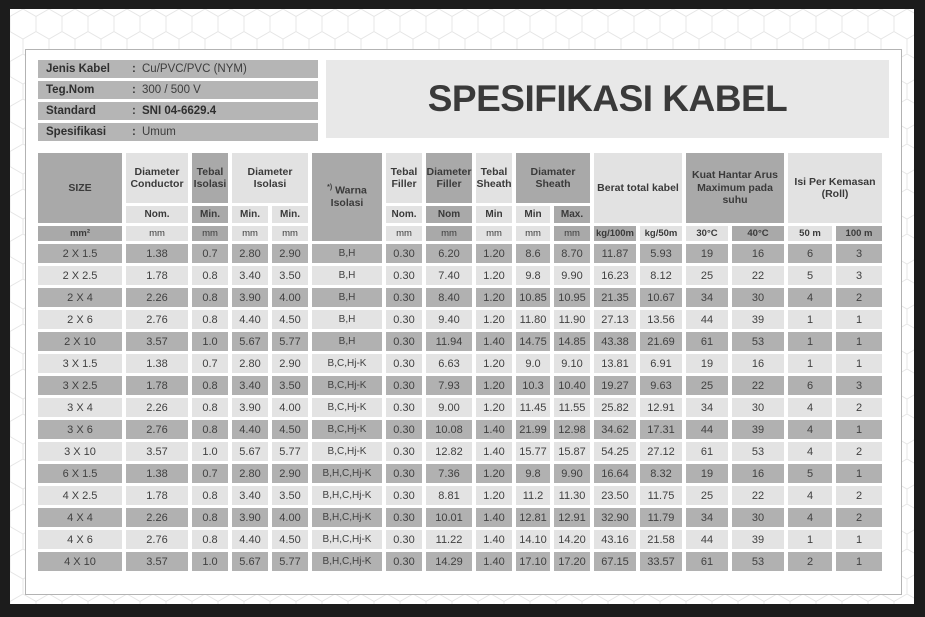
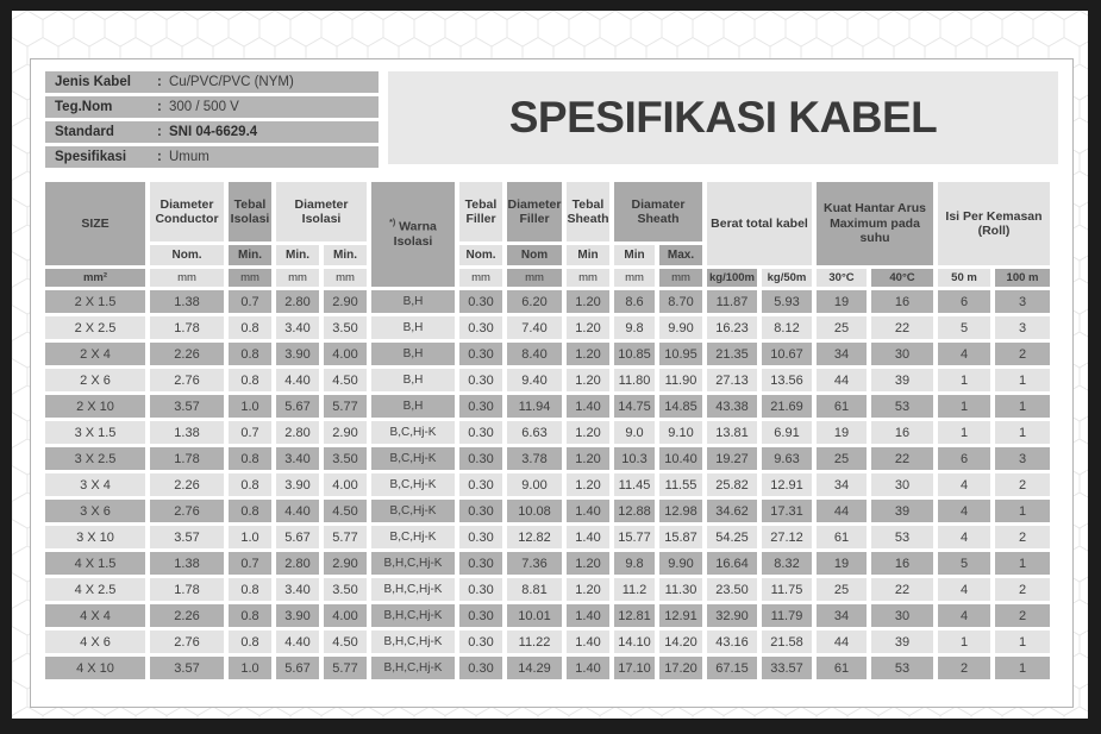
  Jenis Kabel
  :
  Cu/PVC/PVC (NYM)
  Teg.Nom
  :
  300 / 500 V
  Standard
  :
  SNI 04-6629.4
  Spesifikasi
  :
  Umum
  SPESIFIKASI KABEL
  SIZE	Diameter Conductor	Tebal Isolasi	Diameter Isolasi	Warna Isolasi	Tebal Filler	Diameter Filler	Tebal Sheath	Diamater Sheath	Berat total kabel	Kuat Hantar Arus Maximum pada suhu	Isi Per Kemasan (Roll)
  Nom.	Min.	Min.	Min.	Nom.	Nom	Min	Min	Max.
  mm²	mm	mm	mm	mm	mm	mm	mm	mm	mm	kg/100m	kg/50m	30°C	40°C	50 m	100 m
  2 X 1.5	1.38	0.7	2.80	2.90	B,H	0.30	6.20	1.20	8.6	8.70	11.87	5.93	19	16	6	3
  2 X 2.5	1.78	0.8	3.40	3.50	B,H	0.30	7.40	1.20	9.8	9.90	16.23	8.12	25	22	5	3
  2 X 4	2.26	0.8	3.90	4.00	B,H	0.30	8.40	1.20	10.85	10.95	21.35	10.67	34	30	4	2
  2 X 6	2.76	0.8	4.40	4.50	B,H	0.30	9.40	1.20	11.80	11.90	27.13	13.56	44	39	1	1
  2 X 10	3.57	1.0	5.67	5.77	B,H	0.30	11.94	1.40	14.75	14.85	43.38	21.69	61	53	1	1
  3 X 1.5	1.38	0.7	2.80	2.90	B,C,Hj-K	0.30	6.63	1.20	9.0	9.10	13.81	6.91	19	16	1	1
- 3 X 2.5	1.78	0.8	3.40	3.50	B,C,Hj-K	0.30	7.93	1.20	10.3	10.40	19.27	9.63	25	22	6	3
+ 3 X 2.5	1.78	0.8	3.40	3.50	B,C,Hj-K	0.30	3.78	1.20	10.3	10.40	19.27	9.63	25	22	6	3
  3 X 4	2.26	0.8	3.90	4.00	B,C,Hj-K	0.30	9.00	1.20	11.45	11.55	25.82	12.91	34	30	4	2
- 3 X 6	2.76	0.8	4.40	4.50	B,C,Hj-K	0.30	10.08	1.40	21.99	12.98	34.62	17.31	44	39	4	1
+ 3 X 6	2.76	0.8	4.40	4.50	B,C,Hj-K	0.30	10.08	1.40	12.88	12.98	34.62	17.31	44	39	4	1
  3 X 10	3.57	1.0	5.67	5.77	B,C,Hj-K	0.30	12.82	1.40	15.77	15.87	54.25	27.12	61	53	4	2
- 6 X 1.5	1.38	0.7	2.80	2.90	B,H,C,Hj-K	0.30	7.36	1.20	9.8	9.90	16.64	8.32	19	16	5	1
+ 4 X 1.5	1.38	0.7	2.80	2.90	B,H,C,Hj-K	0.30	7.36	1.20	9.8	9.90	16.64	8.32	19	16	5	1
  4 X 2.5	1.78	0.8	3.40	3.50	B,H,C,Hj-K	0.30	8.81	1.20	11.2	11.30	23.50	11.75	25	22	4	2
  4 X 4	2.26	0.8	3.90	4.00	B,H,C,Hj-K	0.30	10.01	1.40	12.81	12.91	32.90	11.79	34	30	4	2
  4 X 6	2.76	0.8	4.40	4.50	B,H,C,Hj-K	0.30	11.22	1.40	14.10	14.20	43.16	21.58	44	39	1	1
  4 X 10	3.57	1.0	5.67	5.77	B,H,C,Hj-K	0.30	14.29	1.40	17.10	17.20	67.15	33.57	61	53	2	1
